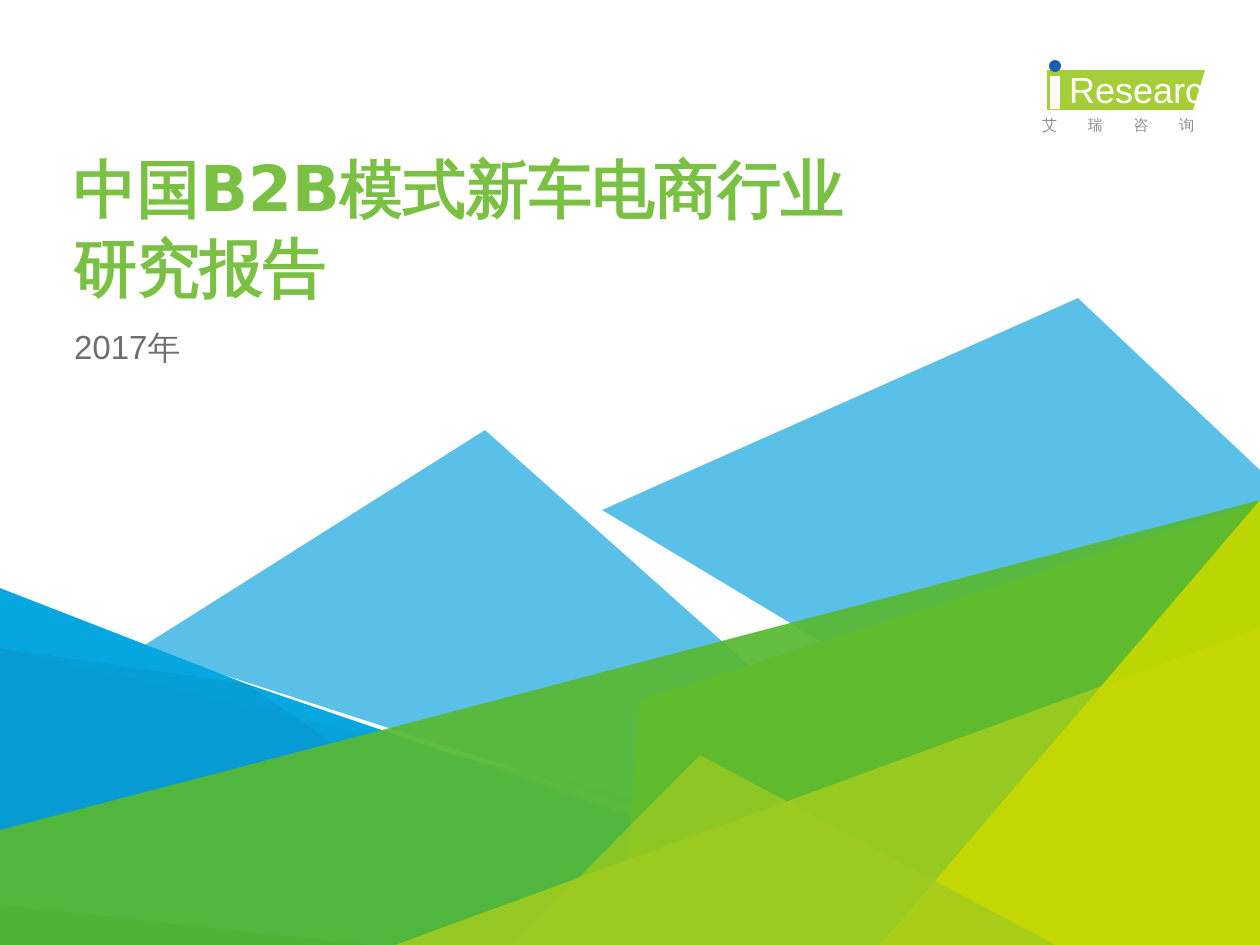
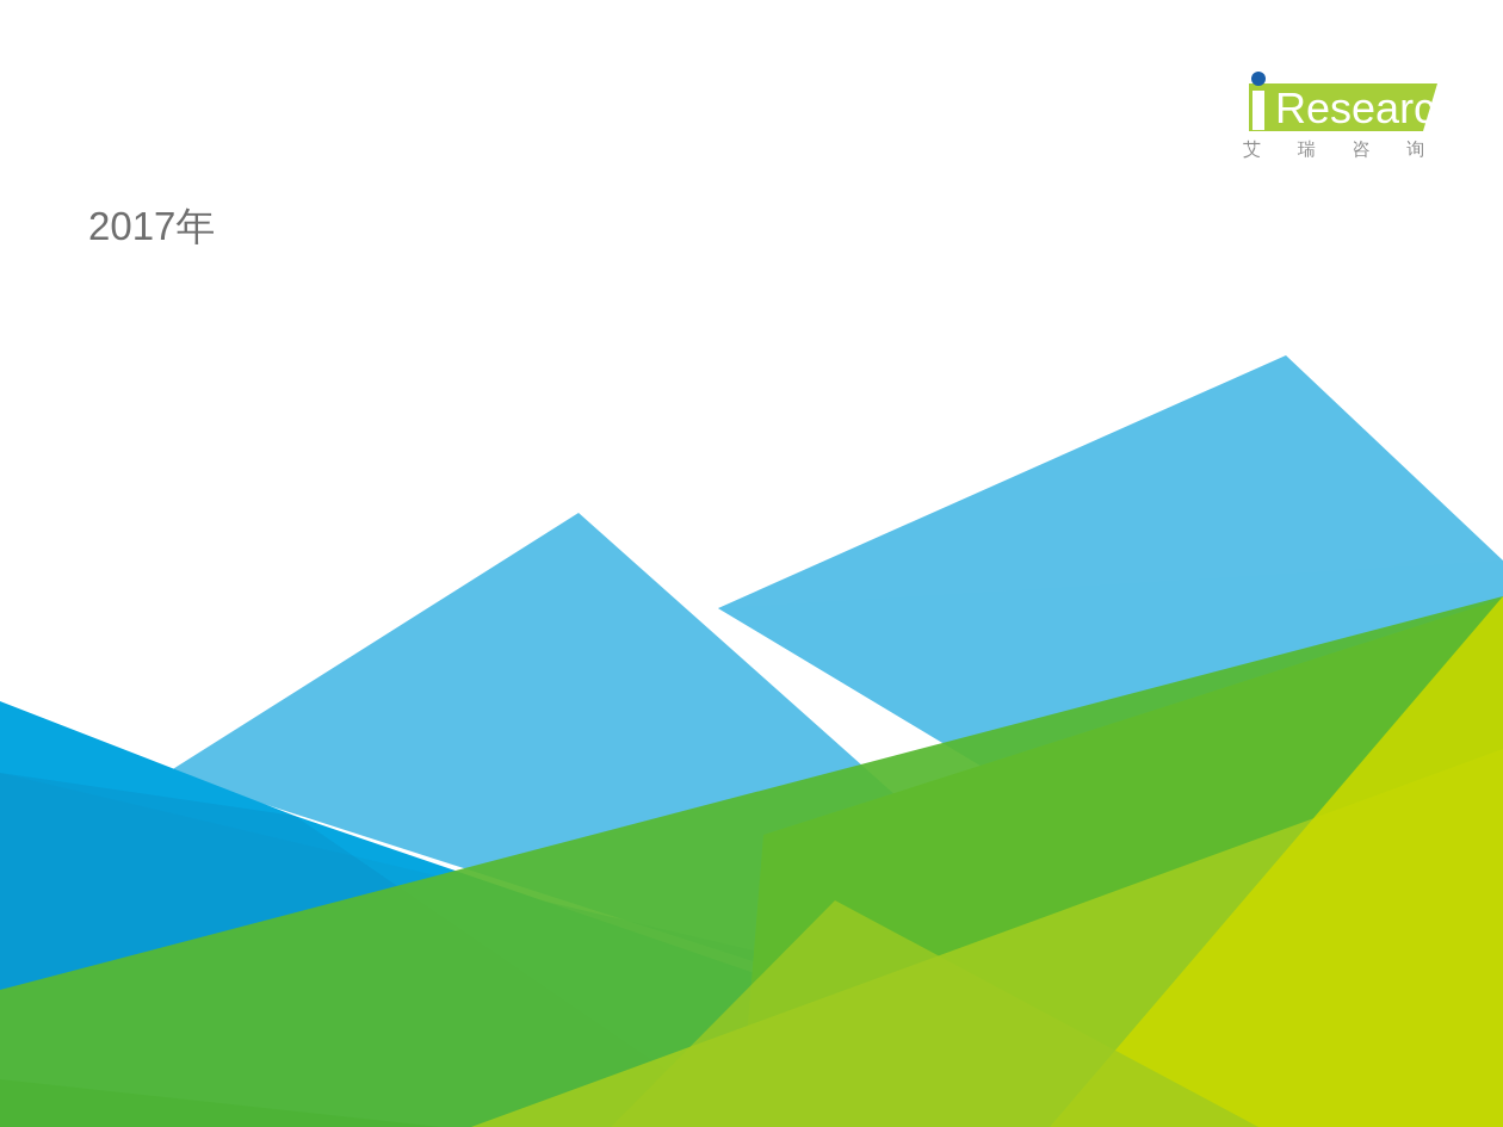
  Researc
  艾 瑞 咨 询
- 中国B2B模式新车电商行业
- 研究报告
  2017年
